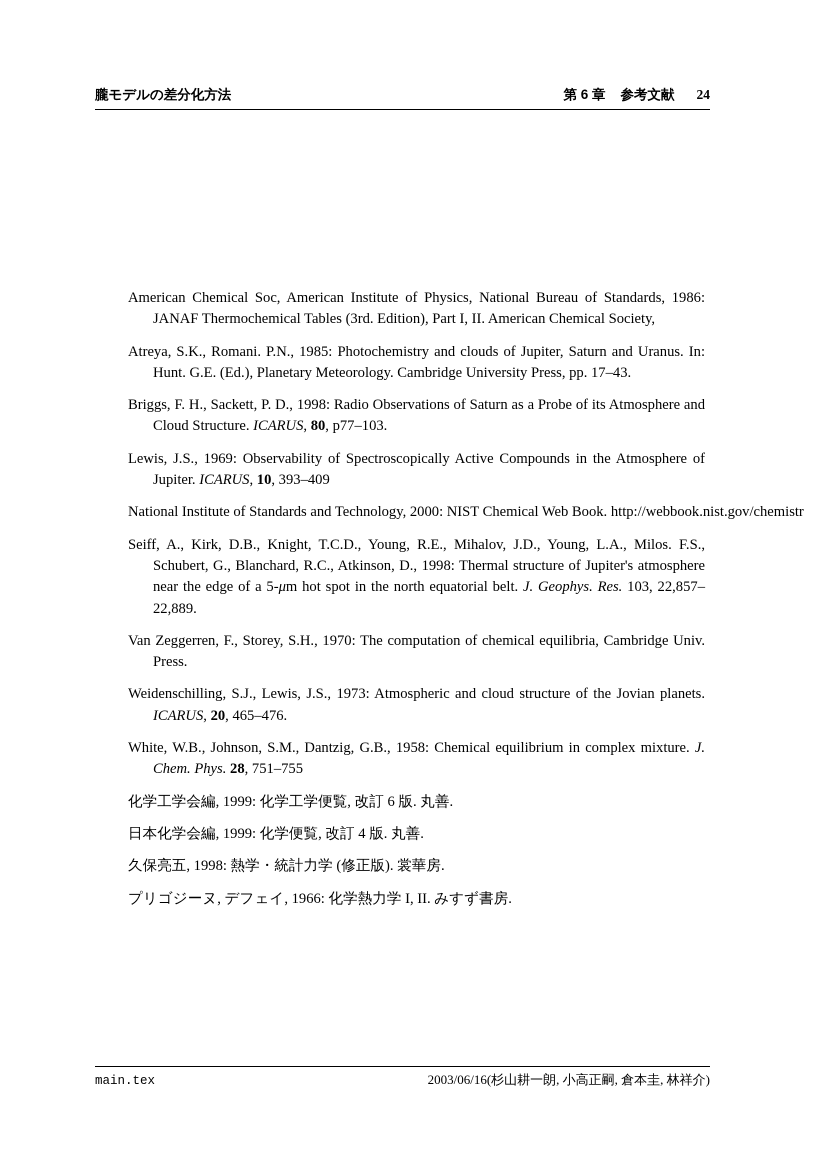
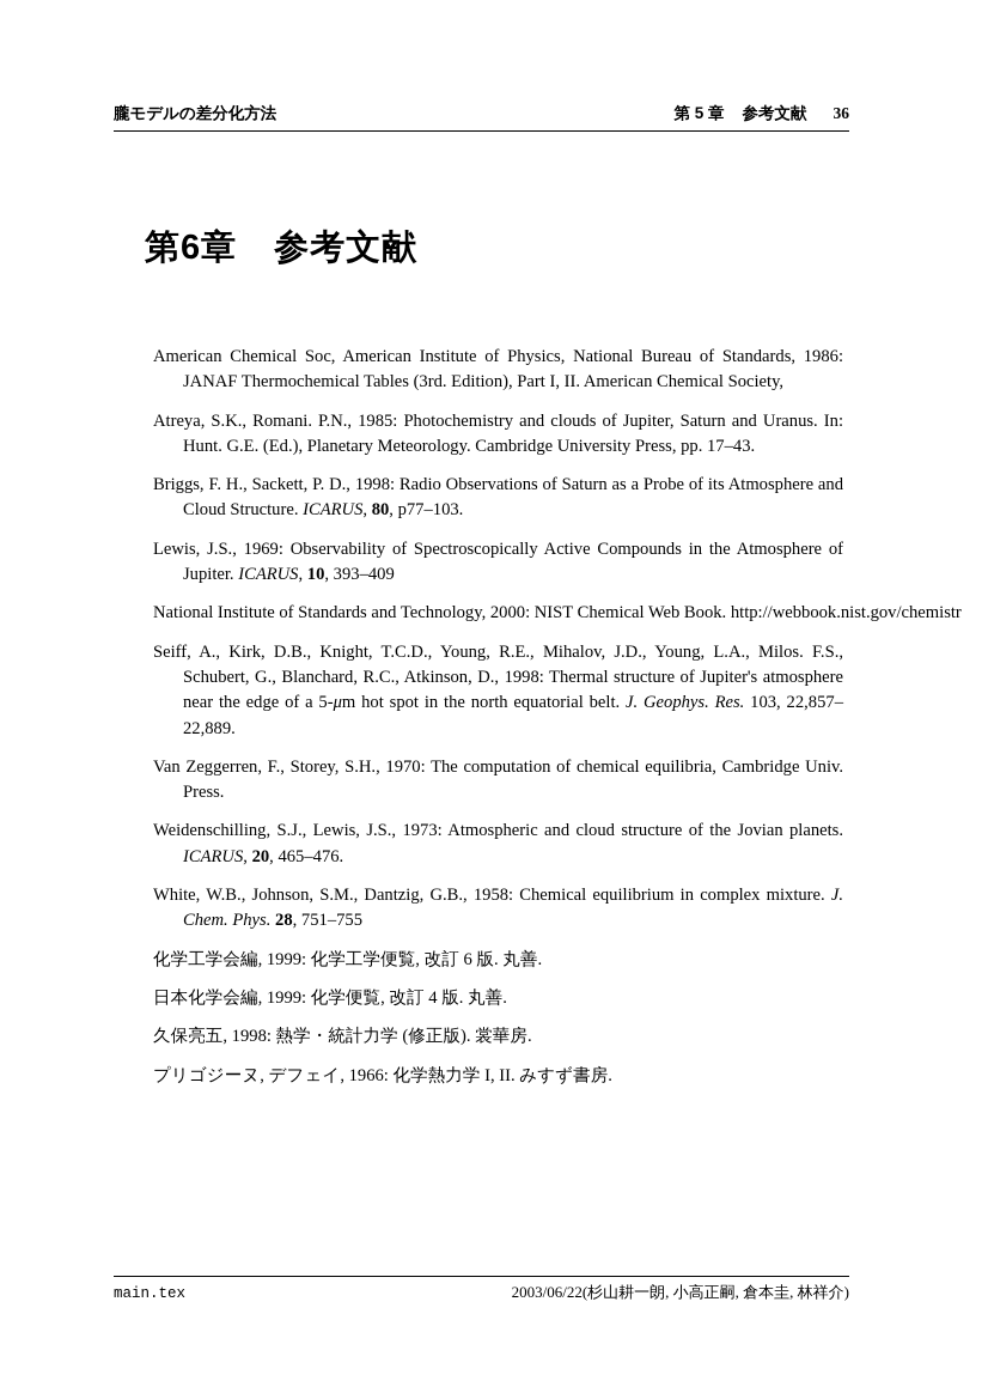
  朧モデルの差分化方法
- 第 6 章
+ 第 5 章
  参考文献
- 24
+ 36
+ 第6章 参考文献
  American Chemical Soc, American Institute of Physics, National Bureau of Standards, 1986: JANAF Thermochemical Tables (3rd. Edition), Part I, II. American Chemical Society,
  Atreya, S.K., Romani. P.N., 1985: Photochemistry and clouds of Jupiter, Saturn and Uranus. In: Hunt. G.E. (Ed.), Planetary Meteorology. Cambridge University Press, pp. 17–43.
  Briggs, F. H., Sackett, P. D., 1998: Radio Observations of Saturn as a Probe of its Atmosphere and Cloud Structure. ICARUS, 80, p77–103.
  Lewis, J.S., 1969: Observability of Spectroscopically Active Compounds in the Atmosphere of Jupiter. ICARUS, 10, 393–409
  National Institute of Standards and Technology, 2000: NIST Chemical Web Book. http://webbook.nist.gov/chemistr
  Seiff, A., Kirk, D.B., Knight, T.C.D., Young, R.E., Mihalov, J.D., Young, L.A., Milos. F.S., Schubert, G., Blanchard, R.C., Atkinson, D., 1998: Thermal structure of Jupiter's atmosphere near the edge of a 5-μm hot spot in the north equatorial belt. J. Geophys. Res. 103, 22,857–22,889.
  Van Zeggerren, F., Storey, S.H., 1970: The computation of chemical equilibria, Cambridge Univ. Press.
  Weidenschilling, S.J., Lewis, J.S., 1973: Atmospheric and cloud structure of the Jovian planets. ICARUS, 20, 465–476.
  White, W.B., Johnson, S.M., Dantzig, G.B., 1958: Chemical equilibrium in complex mixture. J. Chem. Phys. 28, 751–755
  化学工学会編, 1999: 化学工学便覧, 改訂 6 版. 丸善.
  日本化学会編, 1999: 化学便覧, 改訂 4 版. 丸善.
  久保亮五, 1998: 熱学・統計力学 (修正版). 裳華房.
  プリゴジーヌ, デフェイ, 1966: 化学熱力学 I, II. みすず書房.
  main.tex
- 2003/06/16(杉山耕一朗, 小高正嗣, 倉本圭, 林祥介)
+ 2003/06/22(杉山耕一朗, 小高正嗣, 倉本圭, 林祥介)
